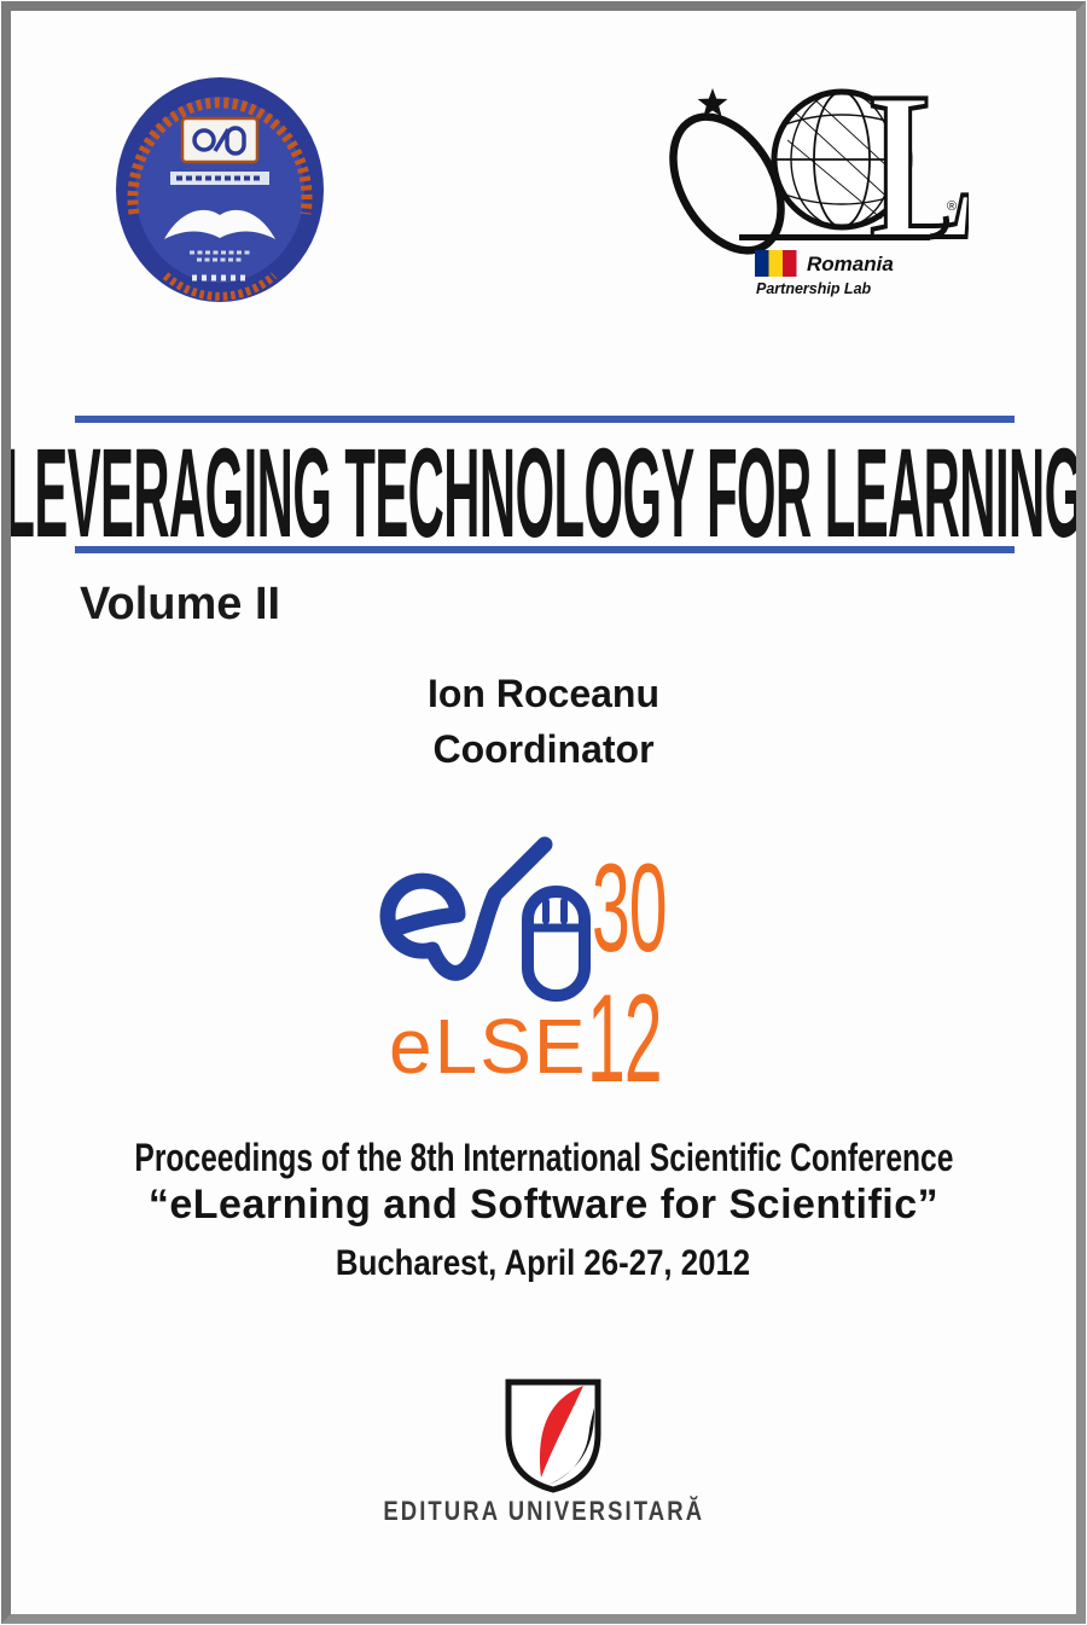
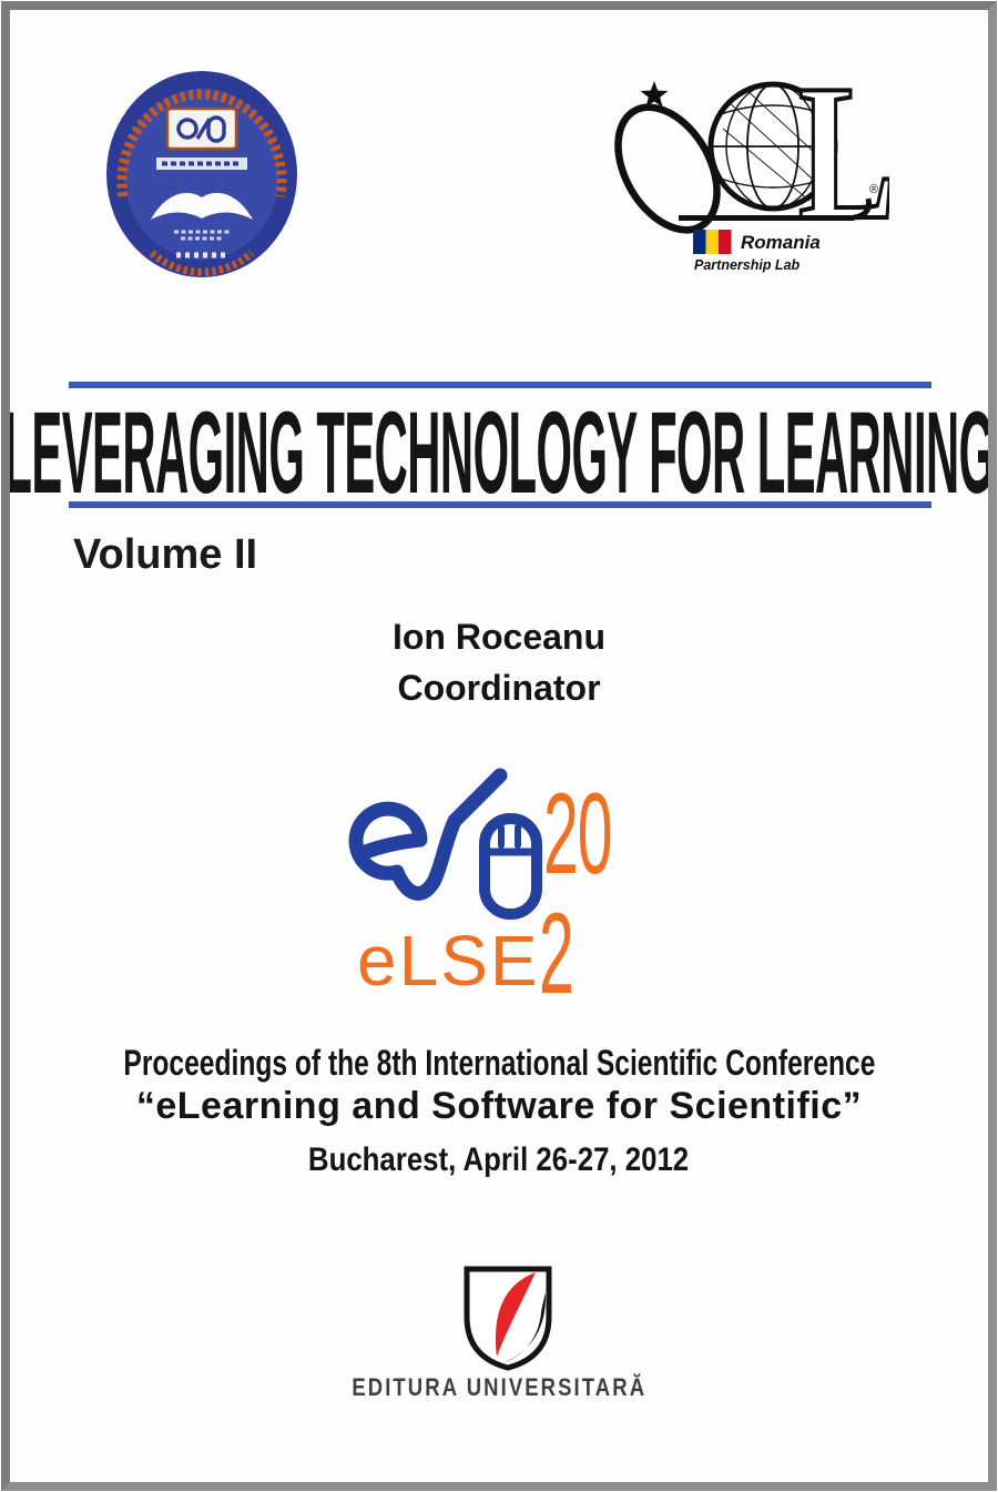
  L
  ®
  Romania
  Partnership Lab
  LEVERAGING TECHNOLOGY FOR LEARNING
  Volume II
  Ion Roceanu
  Coordinator
- 30
+ 20
  eLSE
- 12
+ 2
  Proceedings of the 8th International Scientific Conference
  “eLearning and Software for Scientific”
  Bucharest, April 26-27, 2012
  EDITURA UNIVERSITARĂ
